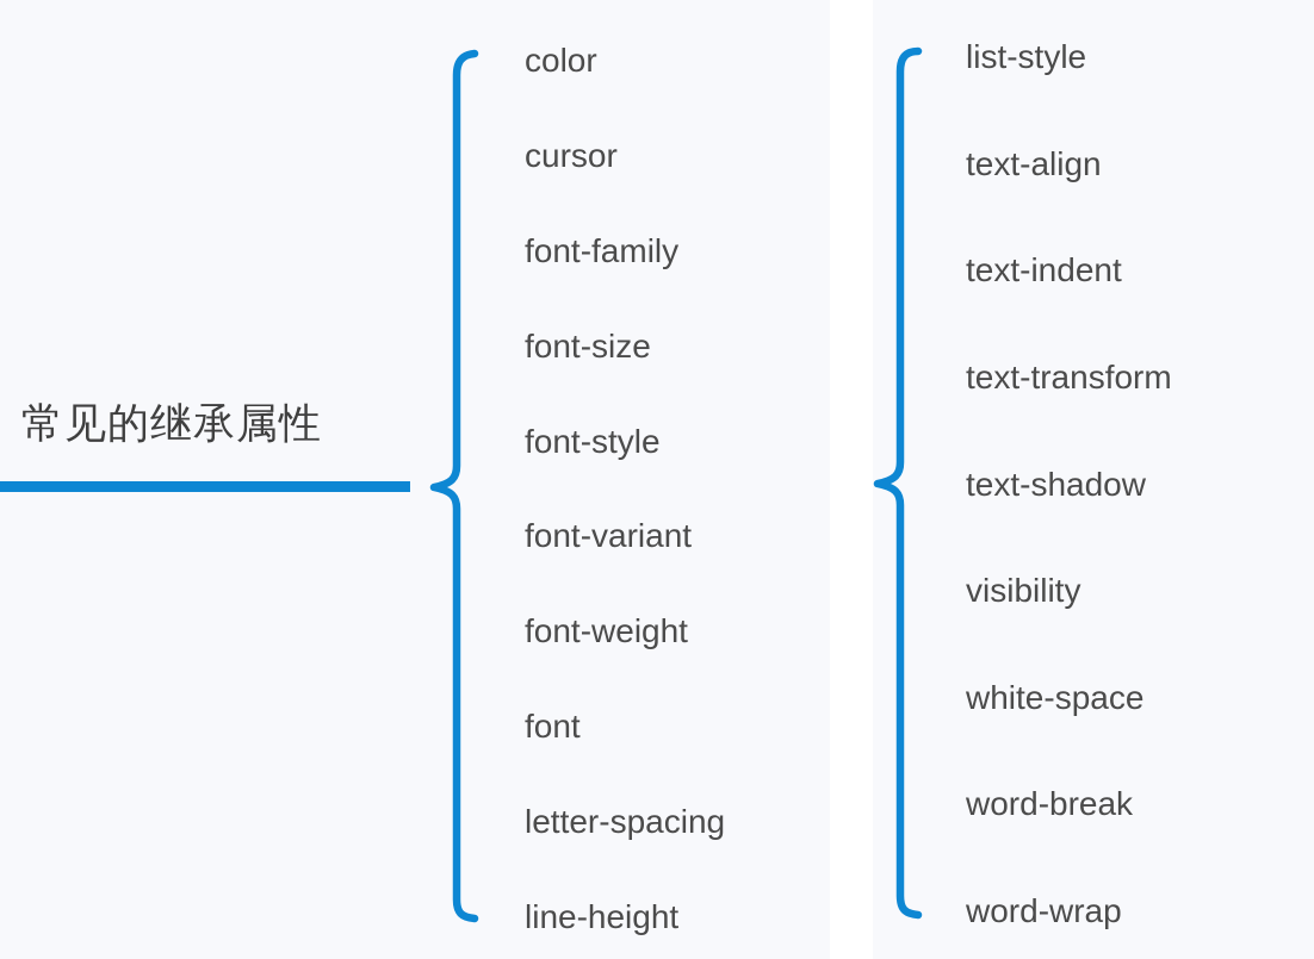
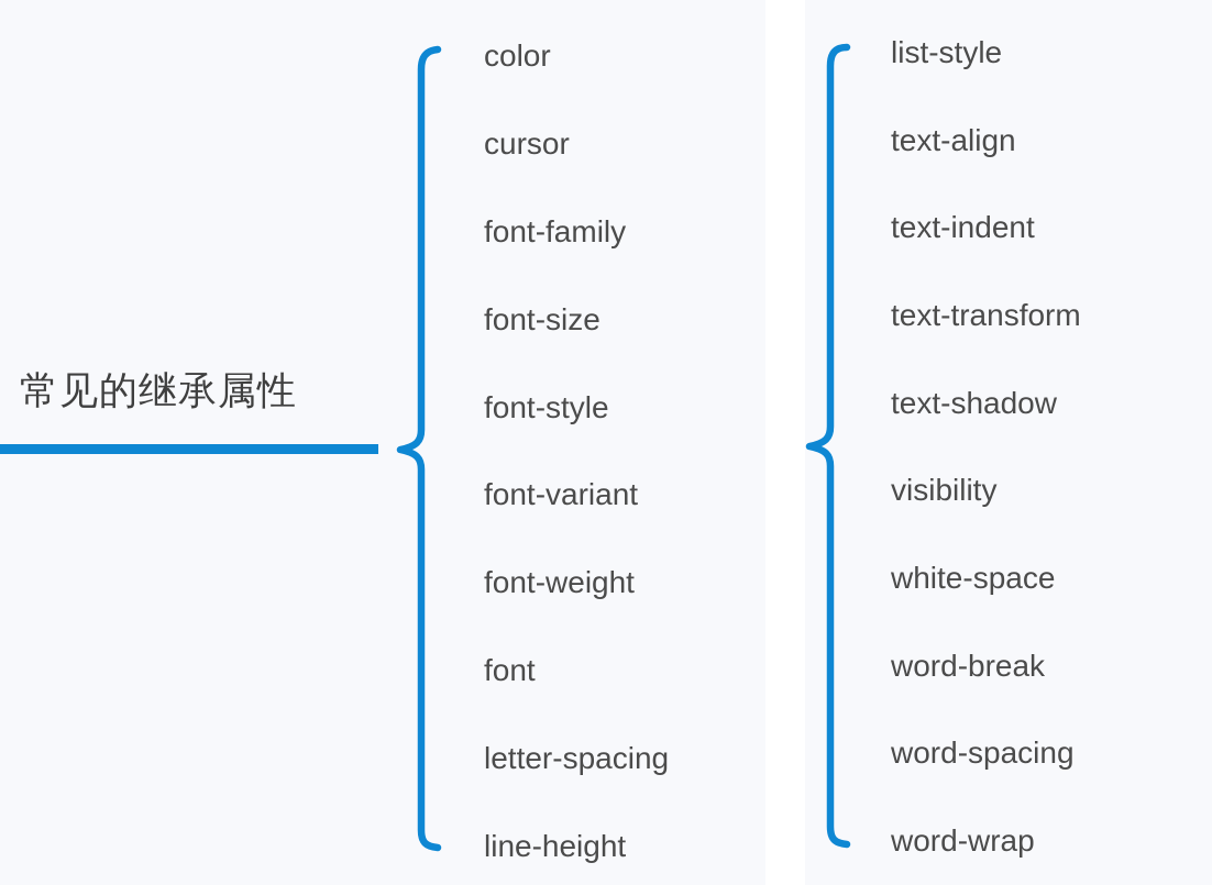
  常见的继承属性
  color
  cursor
  font-family
  font-size
  font-style
  font-variant
  font-weight
  font
  letter-spacing
  line-height
  list-style
  text-align
  text-indent
  text-transform
  text-shadow
  visibility
  white-space
  word-break
+ word-spacing
  word-wrap
